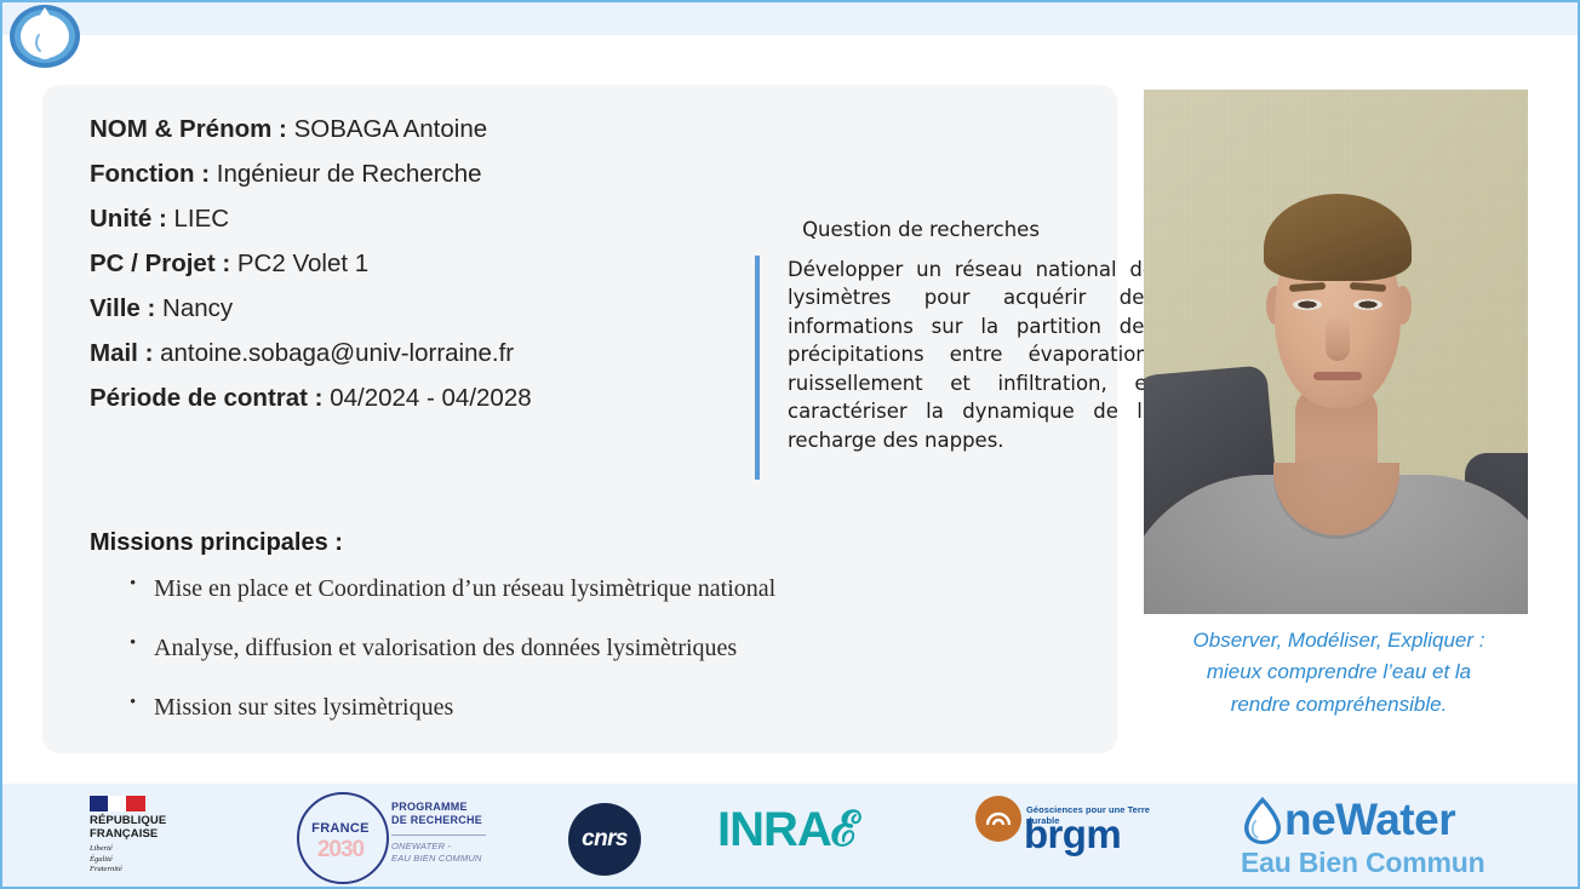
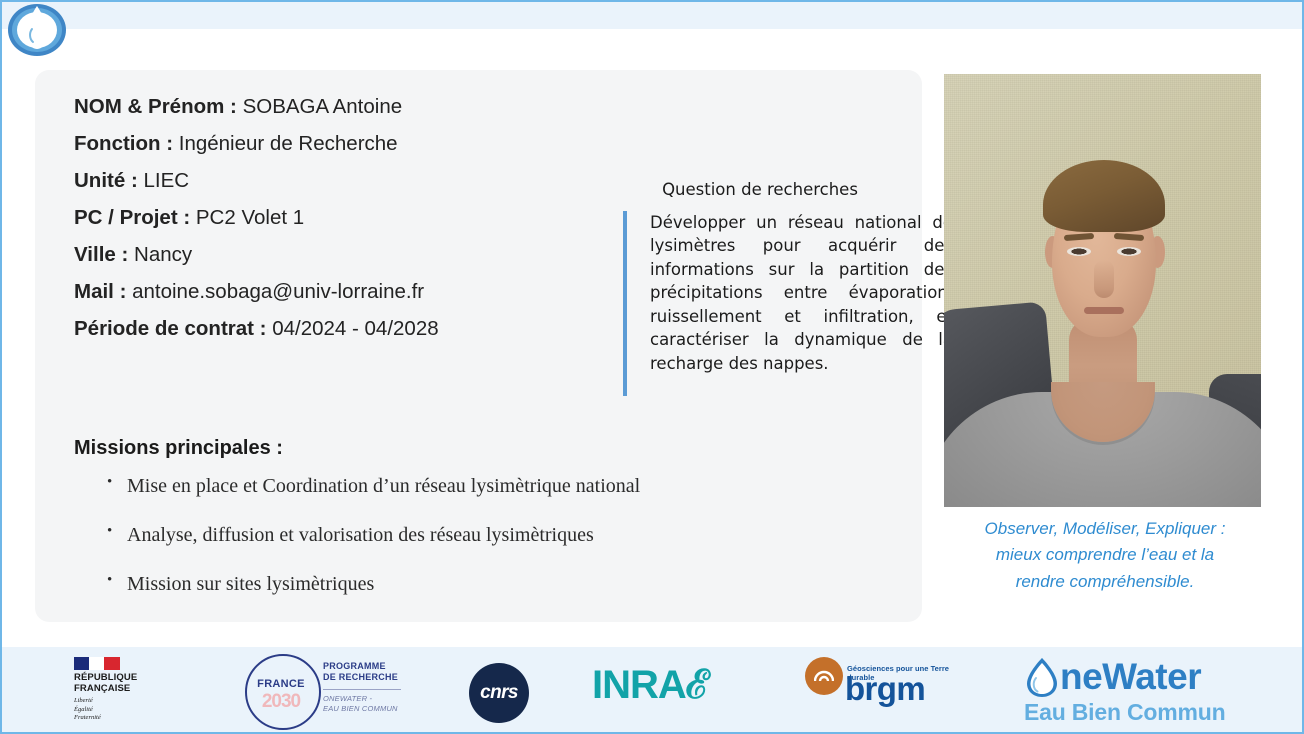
  NOM & Prénom : SOBAGA Antoine
  Fonction : Ingénieur de Recherche
  Unité : LIEC
  PC / Projet : PC2 Volet 1
  Ville : Nancy
  Mail : antoine.sobaga@univ-lorraine.fr
  Période de contrat : 04/2024 - 04/2028
  Question de recherches
  Développer un réseau national d lysimètres pour acquérir de informations sur la partition de précipitations entre évaporation ruissellement et infiltration, e caractériser la dynamique de l recharge des nappes.
  Missions principales :
  Mise en place et Coordination d’un réseau lysimètrique national
- Analyse, diffusion et valorisation des données lysimètriques
+ Analyse, diffusion et valorisation des réseau lysimètriques
  Mission sur sites lysimètriques
  Observer, Modéliser, Expliquer :
  mieux comprendre l’eau et la
  rendre compréhensible.
  RÉPUBLIQUE
  FRANÇAISE
  FRANCE
  2030
  PROGRAMME
  DE RECHERCHE
  ONEWATER -
  EAU BIEN COMMUN
  cnrs
  INRAℰ
  Géosciences pour une Terre durable
  brgm
  neWater
  Eau Bien Commun
